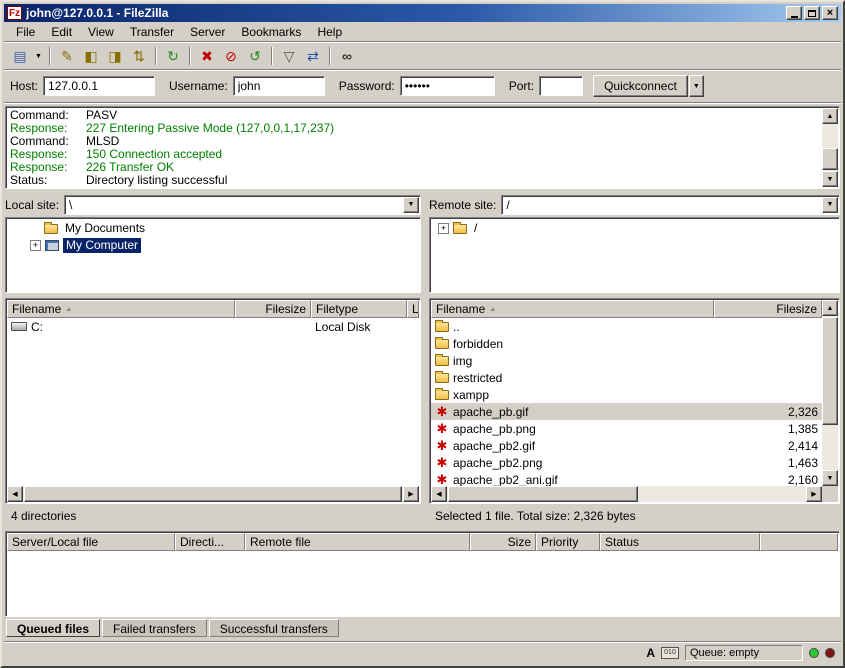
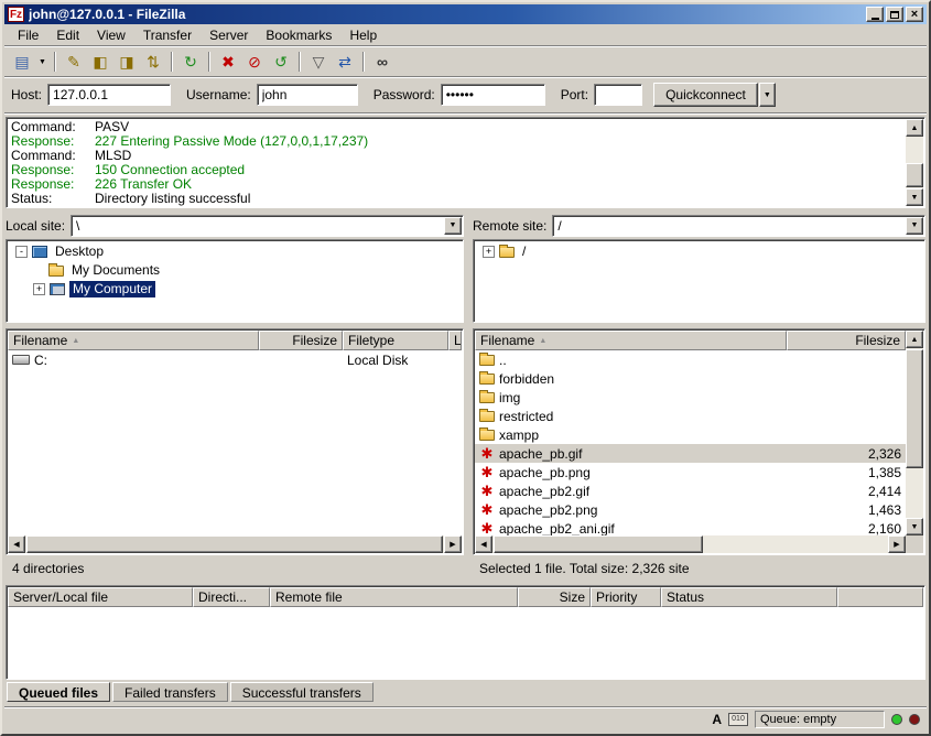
  Fz
  john@127.0.0.1 - FileZilla
  ×
  File
  Edit
  View
  Transfer
  Server
  Bookmarks
  Help
  ▤
  ✎
  ◧
  ◨
  ⇅
  ↻
  ✖
  ⊘
  ↺
  ▽
  ⇄
  ∞
  Host:
  127.0.0.1
  Username:
  john
  Password:
  ••••••
  Port:
  Quickconnect
  Command:
  PASV
  Response:
  227 Entering Passive Mode (127,0,0,1,17,237)
  Command:
  MLSD
  Response:
  150 Connection accepted
  Response:
  226 Transfer OK
  Status:
  Directory listing successful
  Local site:
  \
  Remote site:
  /
+ -
+ Desktop
  My Documents
  +
  My Computer
  +
  /
  Filename
  Filesize
  Filetype
  L
  C:
  Local Disk
  Filename
  Filesize
  ..
  forbidden
  img
  restricted
  xampp
  ✱
  apache_pb.gif
  2,326
  ✱
  apache_pb.png
  1,385
  ✱
  apache_pb2.gif
  2,414
  ✱
  apache_pb2.png
  1,463
  ✱
  apache_pb2_ani.gif
  2,160
  4 directories
- Selected 1 file. Total size: 2,326 bytes
+ Selected 1 file. Total size: 2,326 site
  Server/Local file
  Directi...
  Remote file
  Size
  Priority
  Status
  Queued files
  Failed transfers
  Successful transfers
  A
  Queue: empty
